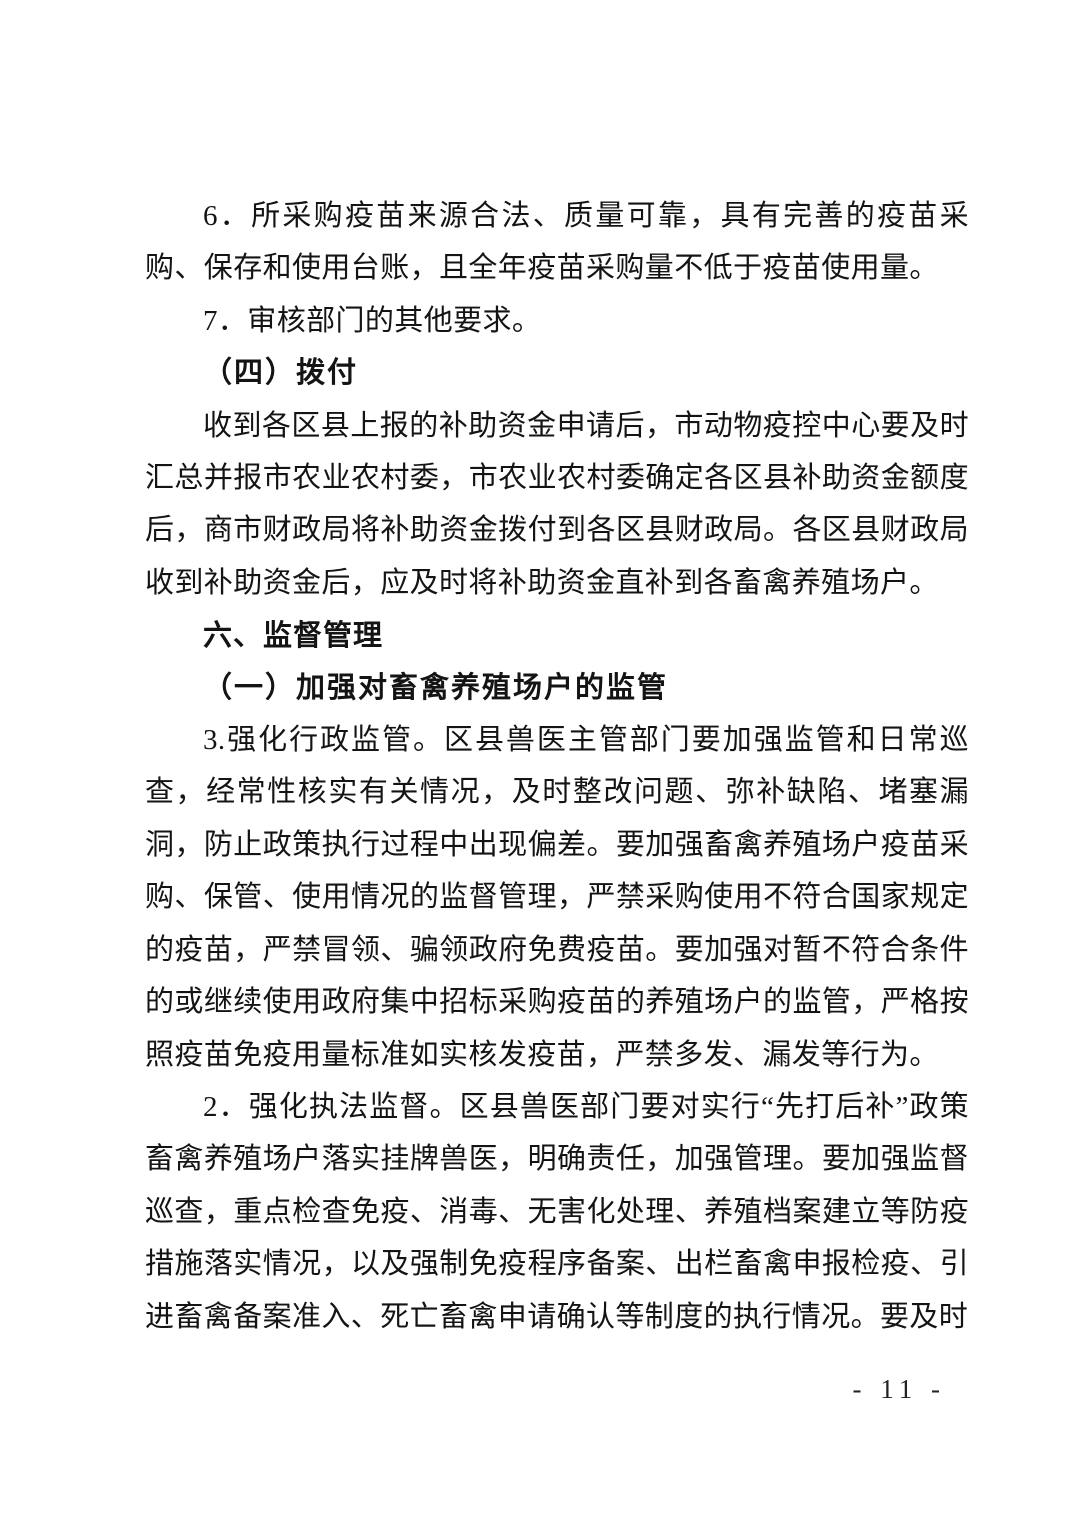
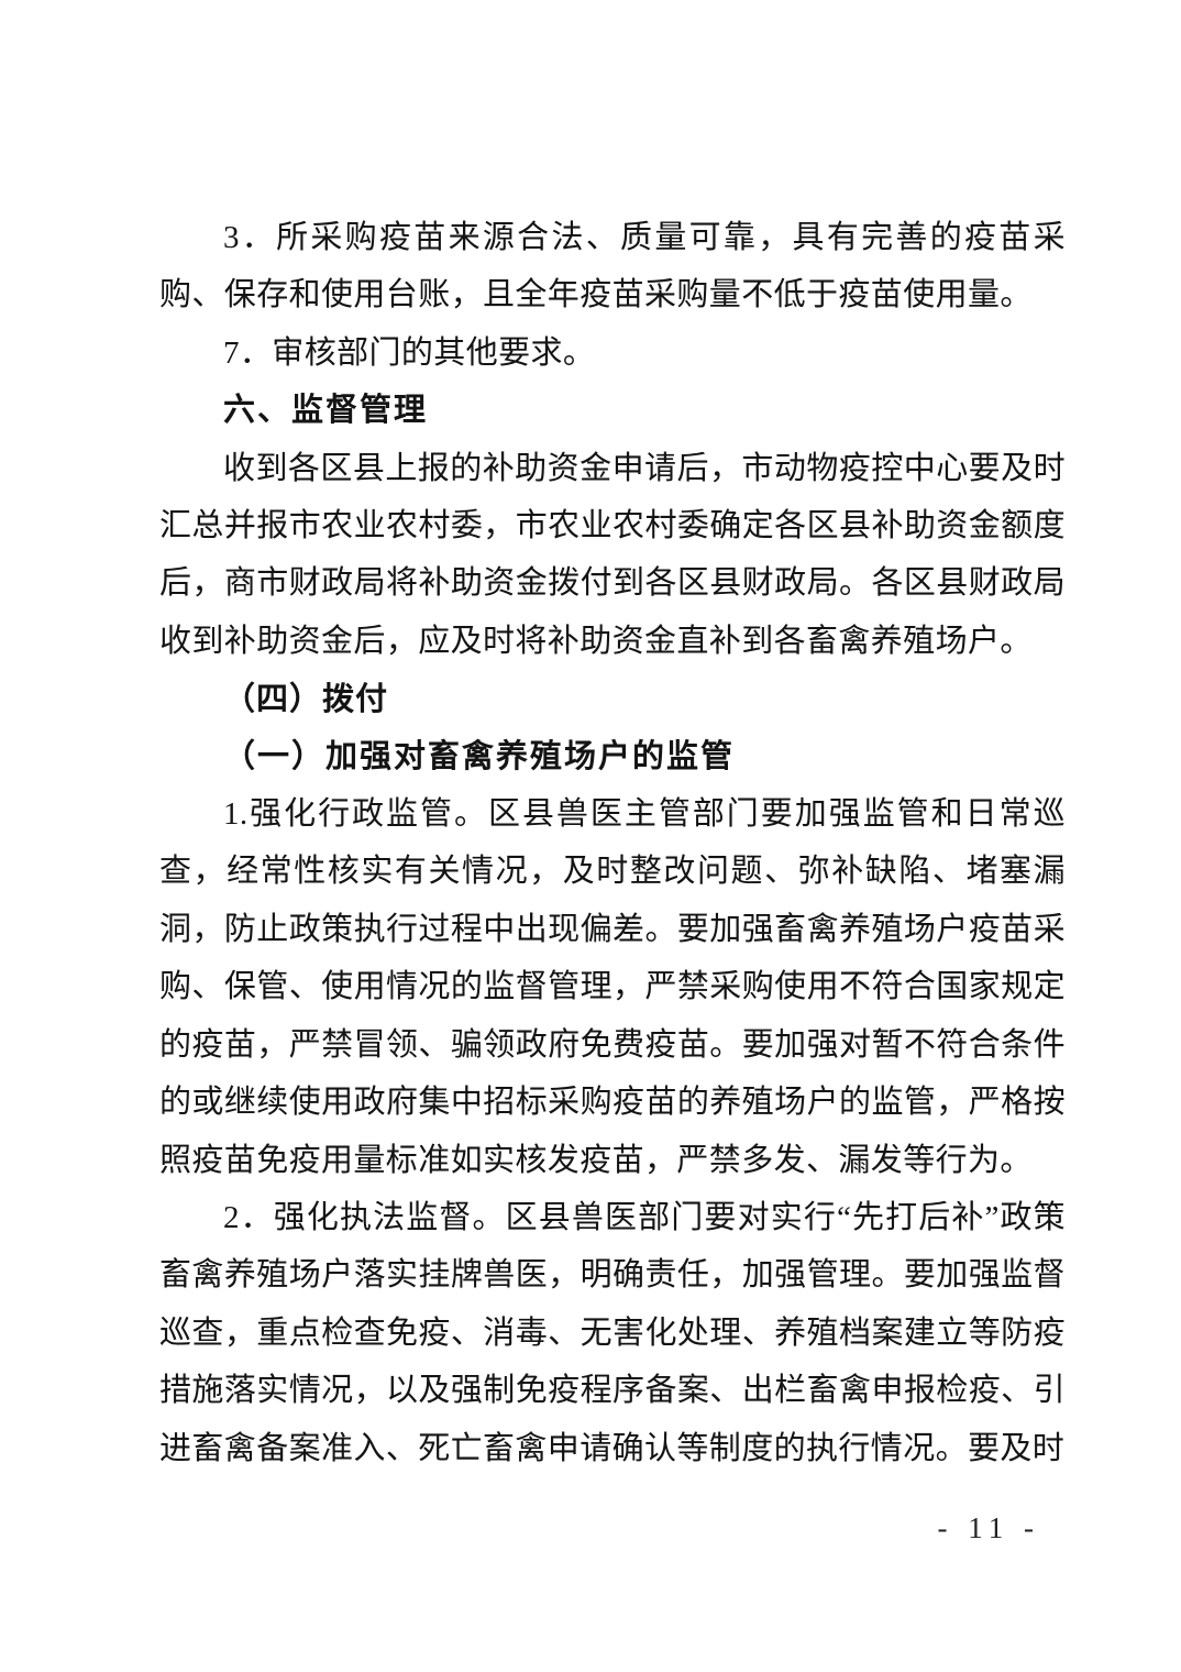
- 6．所采购疫苗来源合法、质量可靠，具有完善的疫苗采购、保存和使用台账，且全年疫苗采购量不低于疫苗使用量。
+ 3．所采购疫苗来源合法、质量可靠，具有完善的疫苗采购、保存和使用台账，且全年疫苗采购量不低于疫苗使用量。
  7．审核部门的其他要求。
- （四）拨付
+ 六、监督管理
  收到各区县上报的补助资金申请后，市动物疫控中心要及时汇总并报市农业农村委，市农业农村委确定各区县补助资金额度后，商市财政局将补助资金拨付到各区县财政局。各区县财政局收到补助资金后，应及时将补助资金直补到各畜禽养殖场户。
- 六、监督管理
+ （四）拨付
  （一）加强对畜禽养殖场户的监管
- 3.强化行政监管。区县兽医主管部门要加强监管和日常巡查，经常性核实有关情况，及时整改问题、弥补缺陷、堵塞漏洞，防止政策执行过程中出现偏差。要加强畜禽养殖场户疫苗采购、保管、使用情况的监督管理，严禁采购使用不符合国家规定的疫苗，严禁冒领、骗领政府免费疫苗。要加强对暂不符合条件的或继续使用政府集中招标采购疫苗的养殖场户的监管，严格按照疫苗免疫用量标准如实核发疫苗，严禁多发、漏发等行为。
+ 1.强化行政监管。区县兽医主管部门要加强监管和日常巡查，经常性核实有关情况，及时整改问题、弥补缺陷、堵塞漏洞，防止政策执行过程中出现偏差。要加强畜禽养殖场户疫苗采购、保管、使用情况的监督管理，严禁采购使用不符合国家规定的疫苗，严禁冒领、骗领政府免费疫苗。要加强对暂不符合条件的或继续使用政府集中招标采购疫苗的养殖场户的监管，严格按照疫苗免疫用量标准如实核发疫苗，严禁多发、漏发等行为。
  2．强化执法监督。区县兽医部门要对实行“先打后补”政策畜禽养殖场户落实挂牌兽医，明确责任，加强管理。要加强监督巡查，重点检查免疫、消毒、无害化处理、养殖档案建立等防疫措施落实情况，以及强制免疫程序备案、出栏畜禽申报检疫、引进畜禽备案准入、死亡畜禽申请确认等制度的执行情况。要及时
  - 11 -
